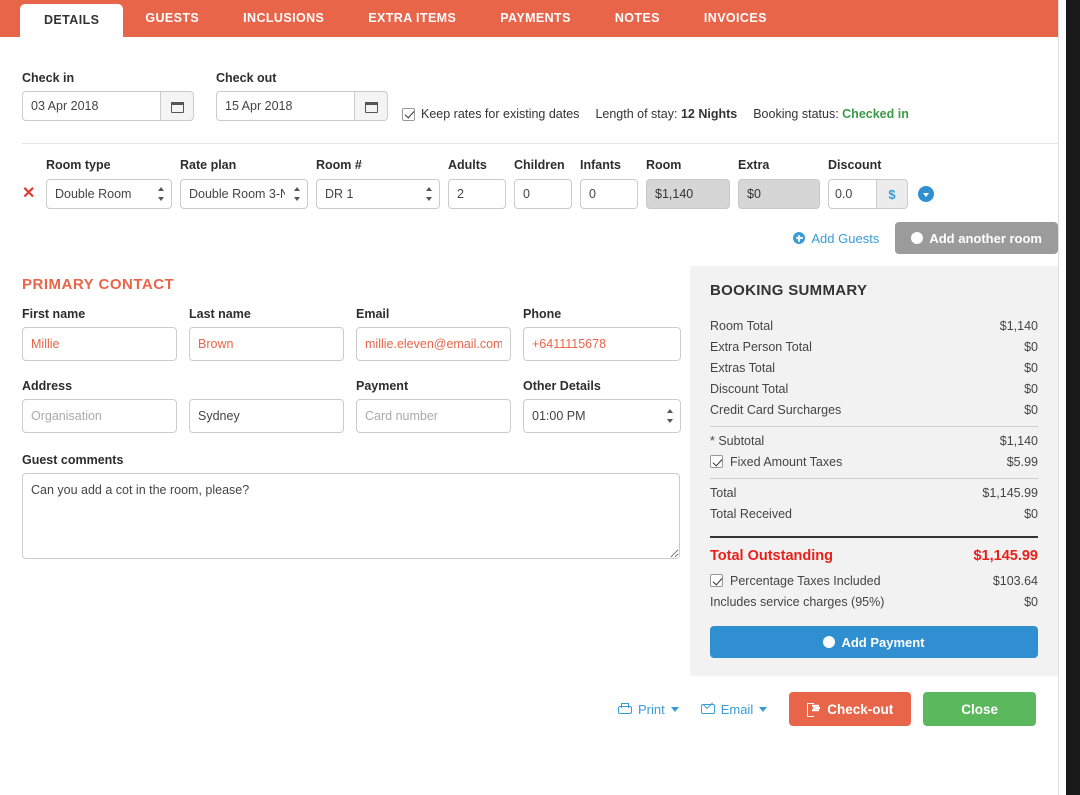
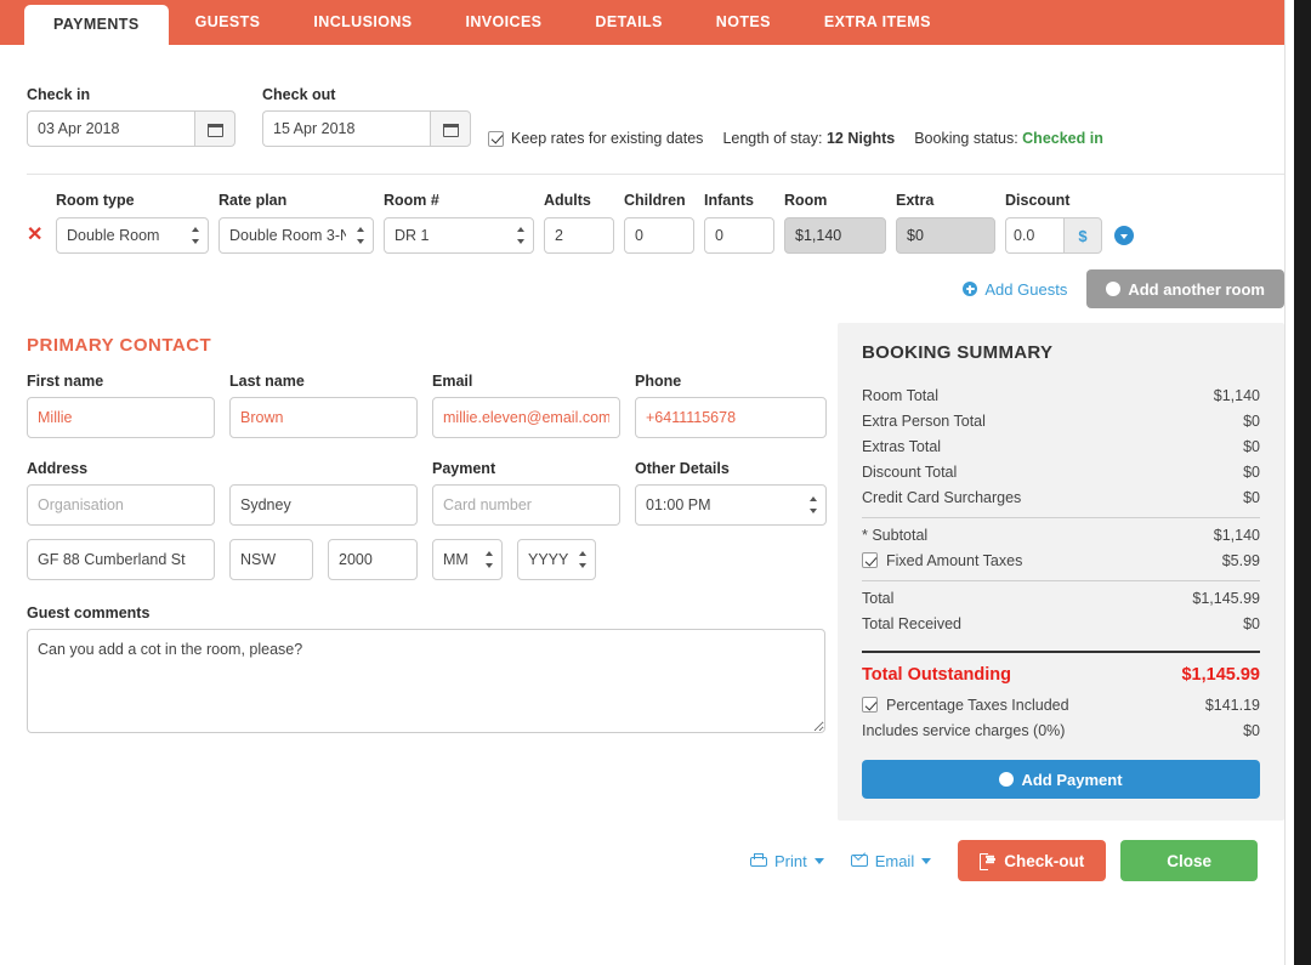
- DETAILS
+ PAYMENTS
  GUESTS
  INCLUSIONS
- EXTRA ITEMS
+ INVOICES
- PAYMENTS
+ DETAILS
  NOTES
- INVOICES
+ EXTRA ITEMS
  Check in
  03 Apr 2018
  Check out
  15 Apr 2018
  Keep rates for existing dates
  Length of stay: 12 Nights
  Booking status: Checked in
  ✕
  Room type
  Double Room
  Rate plan
  Double Room 3-N
  Room #
  DR 1
  Adults
  2
  Children
  0
  Infants
  0
  Room
  $1,140
  Extra
  $0
  Discount
  0.0
  $
  Add Guests
  Add another room
  PRIMARY CONTACT
  First name
  Millie
  Last name
  Brown
  Email
  millie.eleven@email.com
  Phone
  +6411115678
  Address
  Payment
  Other Details
  Organisation
  Sydney
  Card number
  01:00 PM
+ GF 88 Cumberland St
+ NSW
+ 2000
+ MM
+ YYYY
  Guest comments
  Can you add a cot in the room, please?
  BOOKING SUMMARY
  Room Total
  $1,140
  Extra Person Total
  $0
  Extras Total
  $0
  Discount Total
  $0
  Credit Card Surcharges
  $0
  * Subtotal
  $1,140
  Fixed Amount Taxes
  $5.99
  Total
  $1,145.99
  Total Received
  $0
  Total Outstanding
  $1,145.99
  Percentage Taxes Included
- $103.64
+ $141.19
- Includes service charges (95%)
+ Includes service charges (0%)
  $0
  Add Payment
  Print
  Email
  Check-out
  Close
